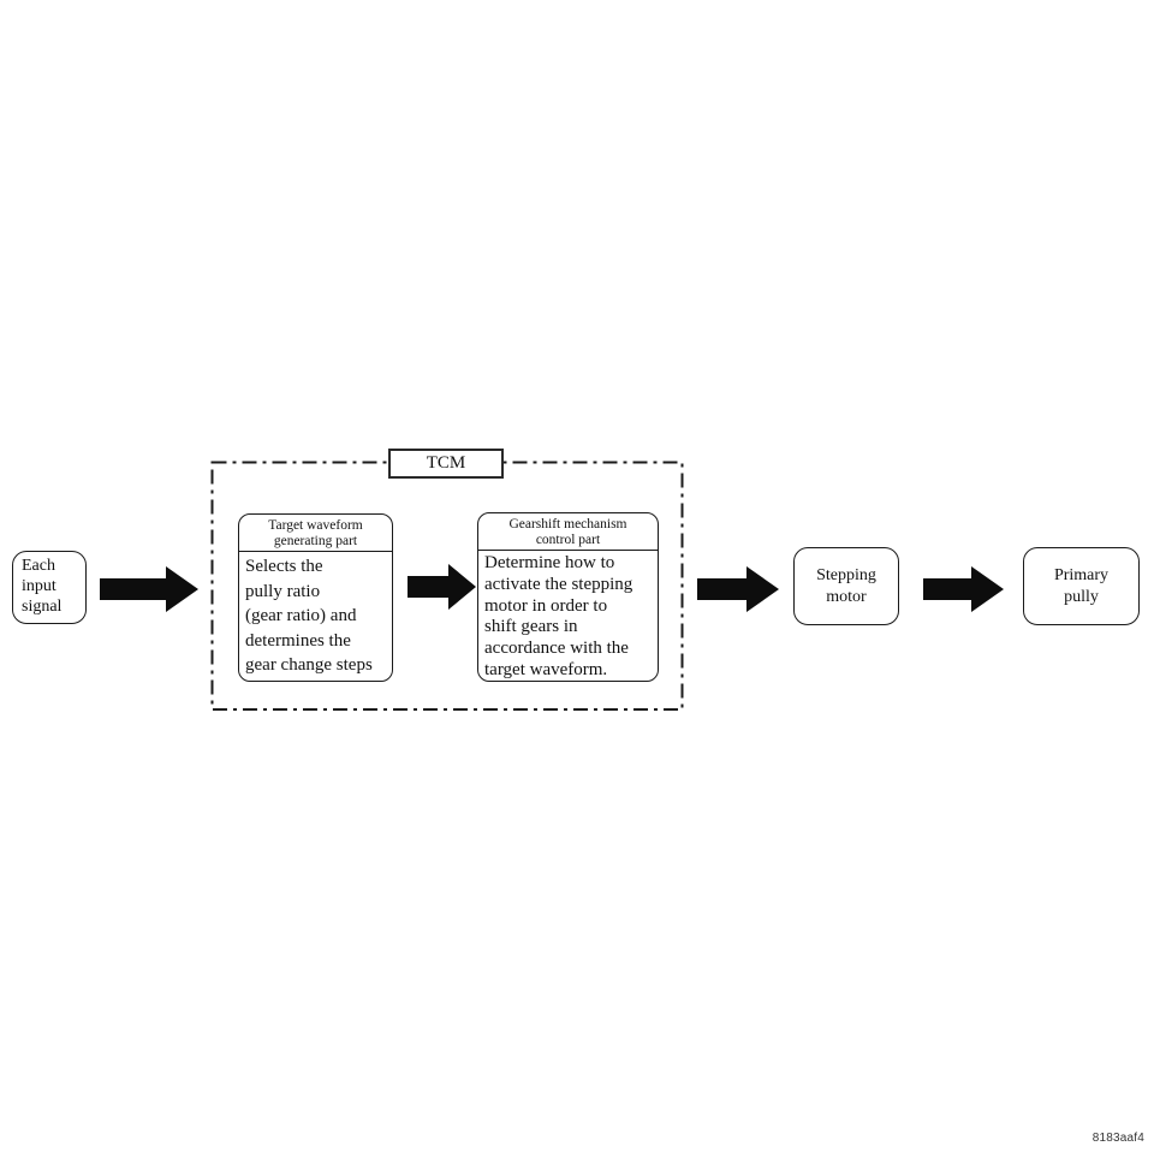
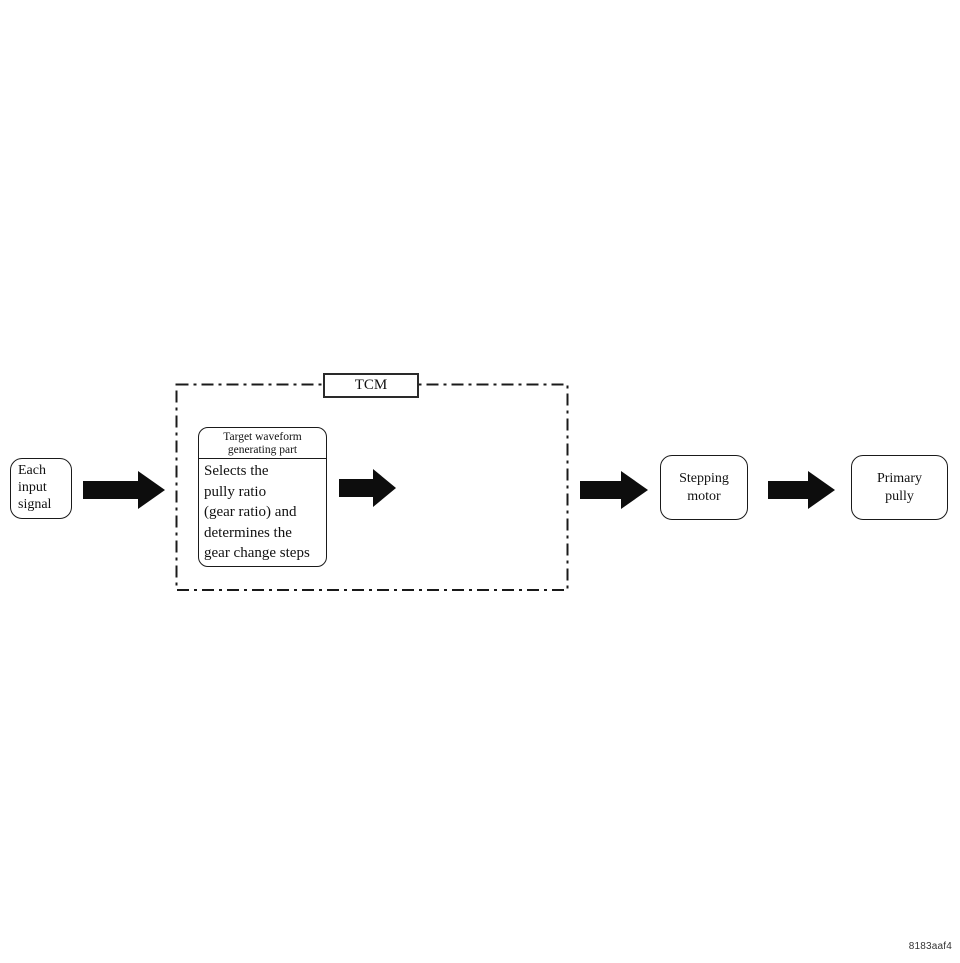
  Each
  input
  signal
  TCM
  Target waveform
  generating part
  Selects the
  pully ratio
  (gear ratio) and
  determines the
  gear change steps
- Gearshift mechanism
- control part
- Determine how to
- activate the stepping
- motor in order to
- shift gears in
- accordance with the
- target waveform.
  Stepping
  motor
  Primary
  pully
  8183aaf4
